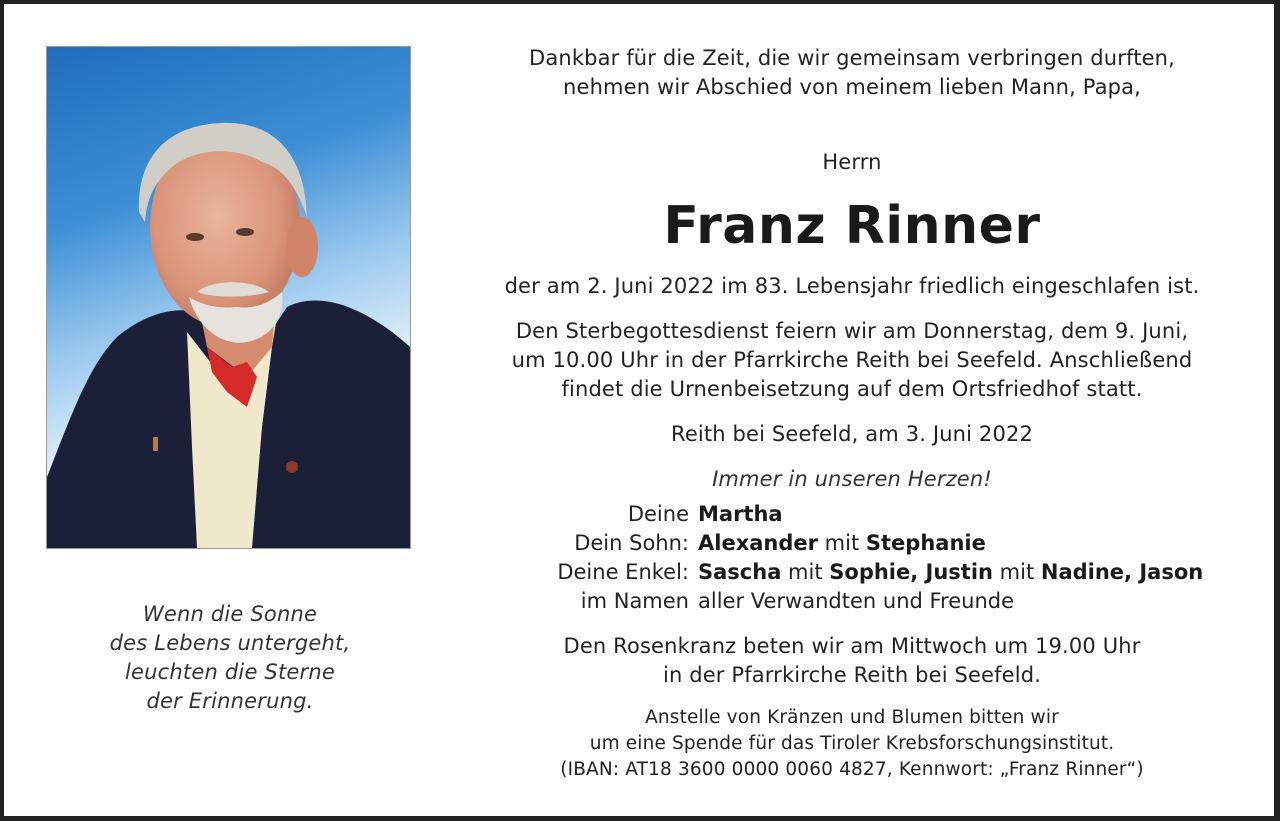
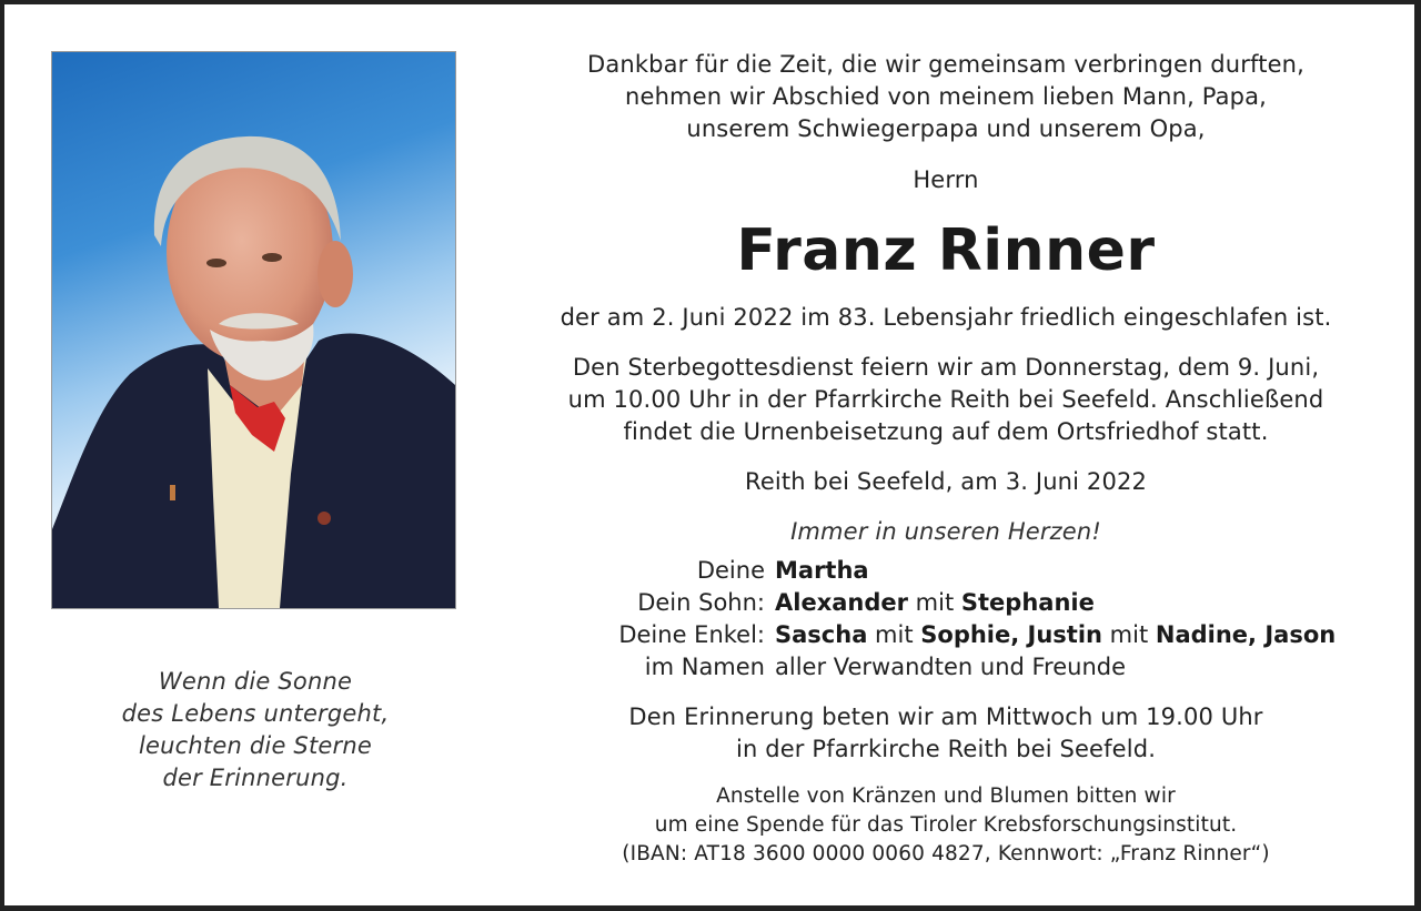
  Wenn die Sonne
  des Lebens untergeht,
  leuchten die Sterne
  der Erinnerung.
  Dankbar für die Zeit, die wir gemeinsam verbringen durften,
  nehmen wir Abschied von meinem lieben Mann, Papa,
+ unserem Schwiegerpapa und unserem Opa,
  Herrn
  Franz Rinner
  der am 2. Juni 2022 im 83. Lebensjahr friedlich eingeschlafen ist.
  Den Sterbegottesdienst feiern wir am Donnerstag, dem 9. Juni,
  um 10.00 Uhr in der Pfarrkirche Reith bei Seefeld. Anschließend
  findet die Urnenbeisetzung auf dem Ortsfriedhof statt.
  Reith bei Seefeld, am 3. Juni 2022
  Immer in unseren Herzen!
  Deine
  Martha
  Dein Sohn:
  Alexander mit Stephanie
  Deine Enkel:
  Sascha mit Sophie, Justin mit Nadine, Jason
  im Namen
  aller Verwandten und Freunde
- Den Rosenkranz beten wir am Mittwoch um 19.00 Uhr
+ Den Erinnerung beten wir am Mittwoch um 19.00 Uhr
  in der Pfarrkirche Reith bei Seefeld.
  Anstelle von Kränzen und Blumen bitten wir
  um eine Spende für das Tiroler Krebsforschungsinstitut.
  (IBAN: AT18 3600 0000 0060 4827, Kennwort: „Franz Rinner“)
